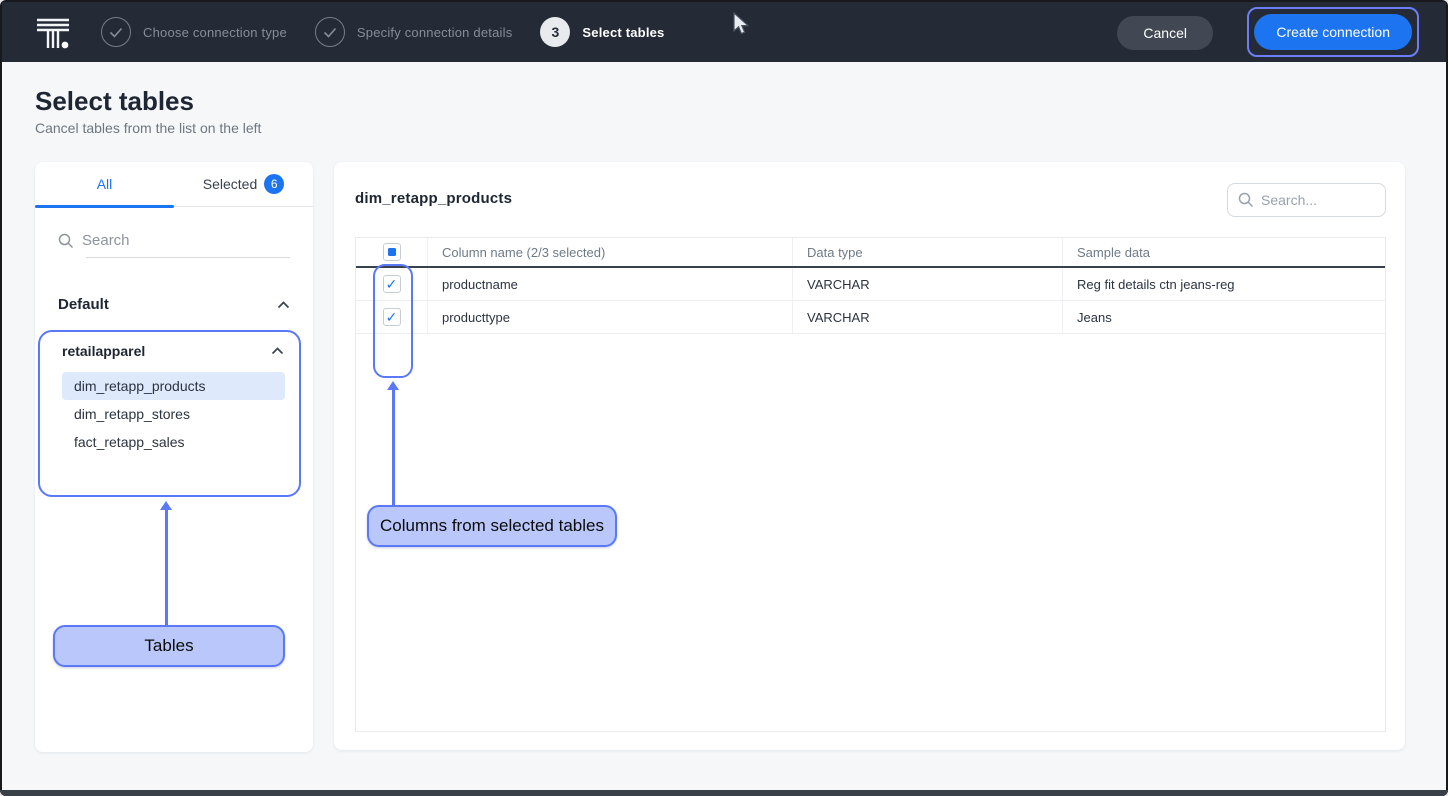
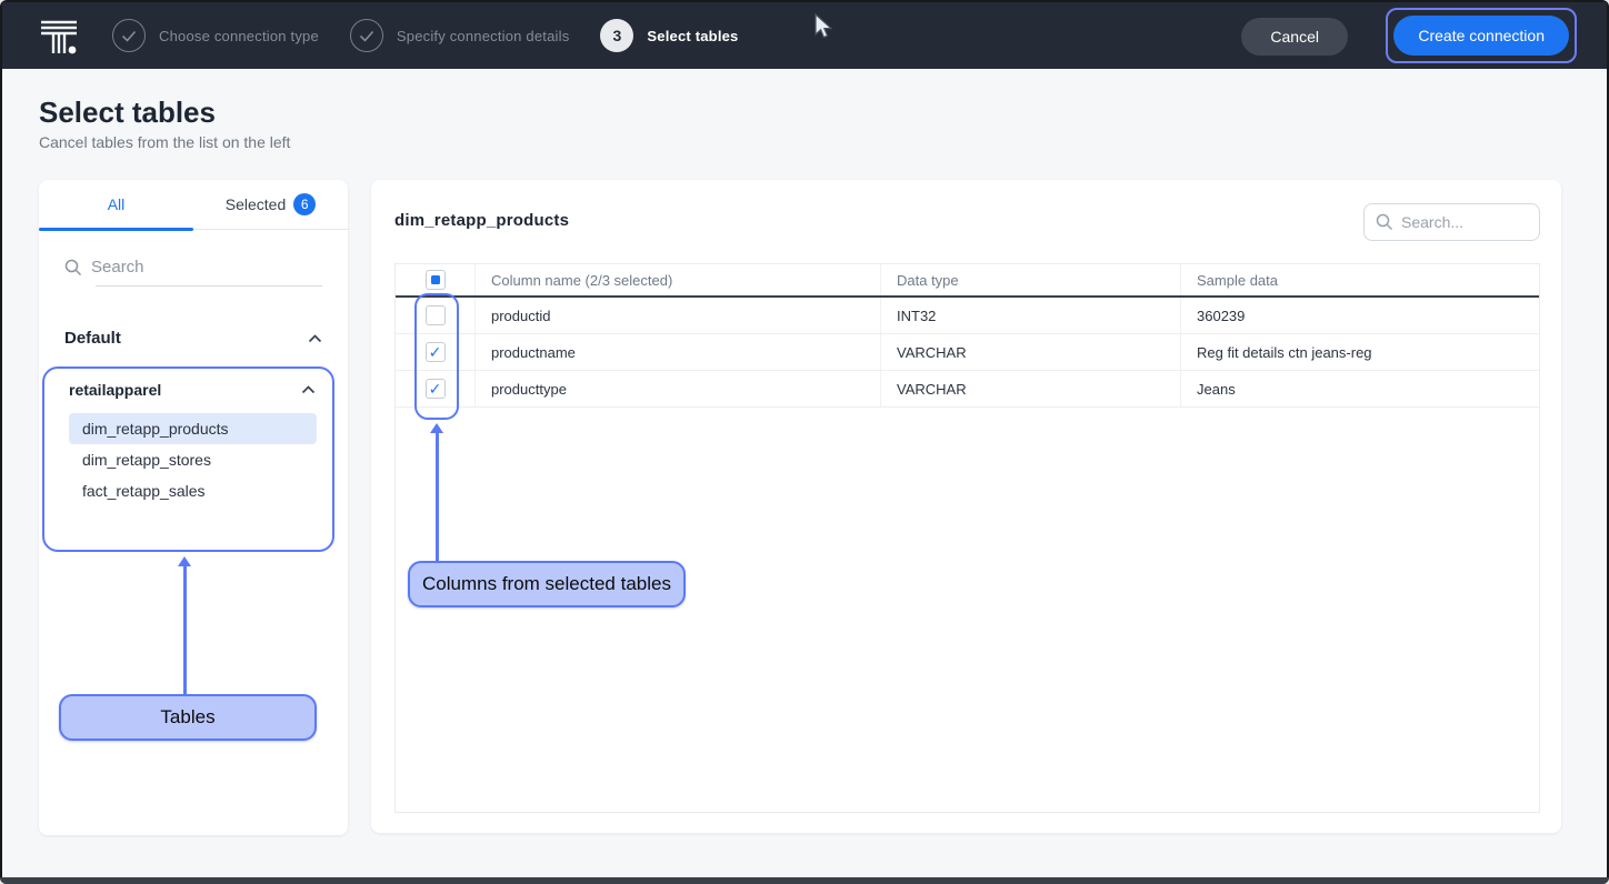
  Choose connection type
  Specify connection details
  3
  Select tables
  Cancel
  Create connection
  Select tables
  Cancel tables from the list on the left
  All
  Selected
  6
  Search
  Default
  retailapparel
  dim_retapp_products
  dim_retapp_stores
  fact_retapp_sales
  Tables
  dim_retapp_products
  Search...
  Column name (2/3 selected)
  Data type
  Sample data
+ productid
+ INT32
+ 360239
  productname
  VARCHAR
  Reg fit details ctn jeans-reg
  producttype
  VARCHAR
  Jeans
  Columns from selected tables
